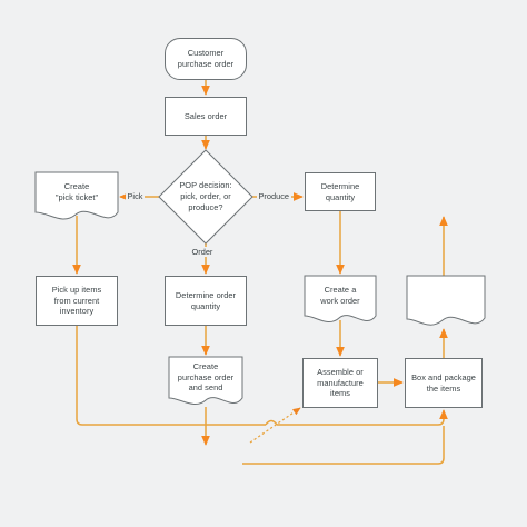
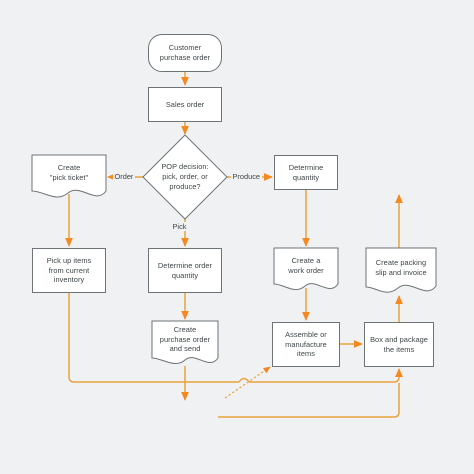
  Customer
  purchase order
  Sales order
  POP decision:
  pick, order, or
  produce?
  Create
  "pick ticket"
  Determine
  quantity
  Pick up items
  from current
  inventory
  Determine order
  quantity
  Create a
  work order
+ Create packing
+ slip and invoice
  Create
  purchase order
  and send
  Assemble or
  manufacture
  items
  Box and package
  the items
- Pick
+ Order
  Produce
- Order
+ Pick
